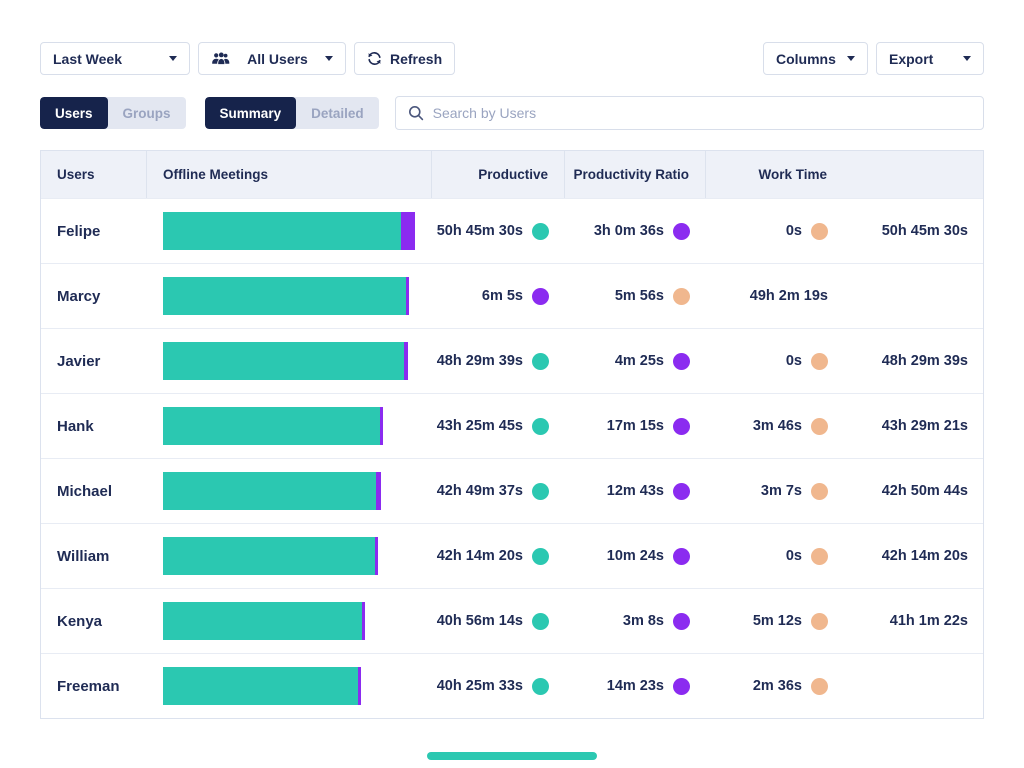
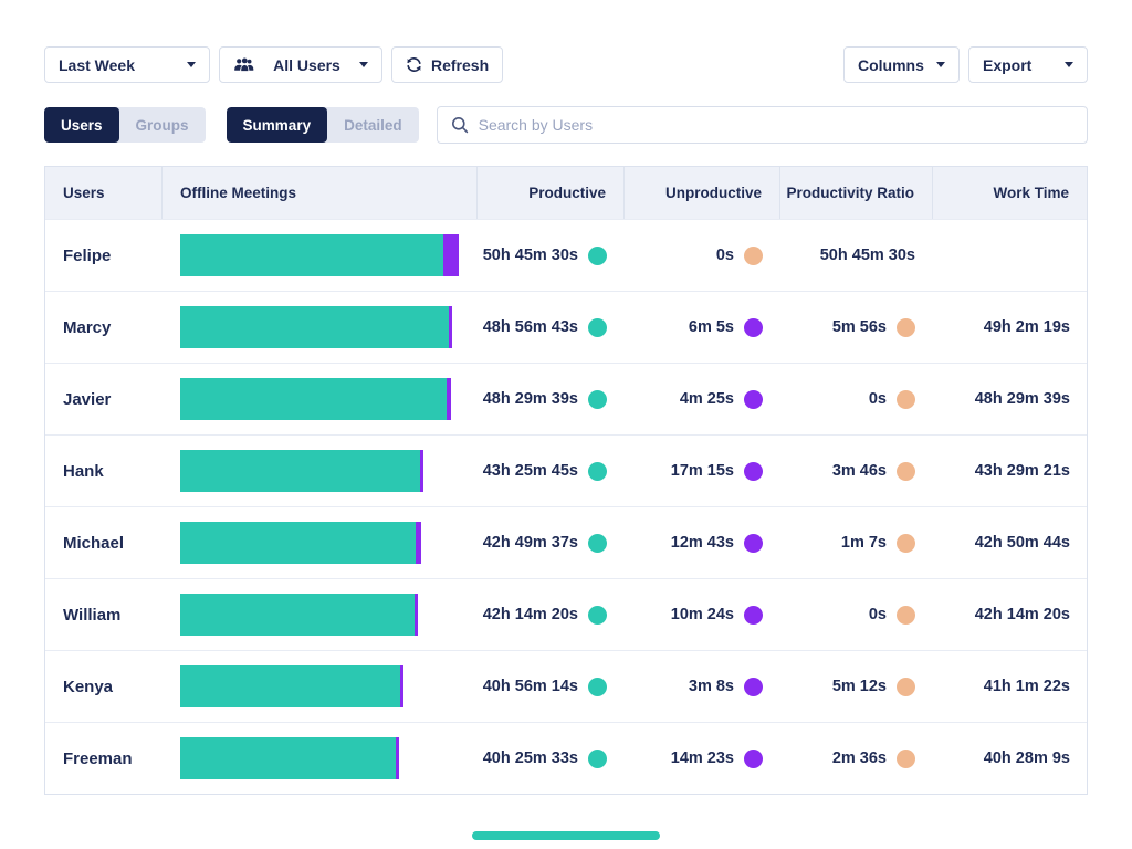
  Last Week
  All Users
  Refresh
  Columns
  Export
  Users
  Groups
  Summary
  Detailed
  Search by Users
  Users
  Offline Meetings
  Productive
+ Unproductive
  Productivity Ratio
  Work Time
  Felipe
  50h 45m 30s
- 3h 0m 36s
  0s
  50h 45m 30s
  Marcy
+ 48h 56m 43s
  6m 5s
  5m 56s
  49h 2m 19s
  Javier
  48h 29m 39s
  4m 25s
  0s
  48h 29m 39s
  Hank
  43h 25m 45s
  17m 15s
  3m 46s
  43h 29m 21s
  Michael
  42h 49m 37s
  12m 43s
- 3m 7s
+ 1m 7s
  42h 50m 44s
  William
  42h 14m 20s
  10m 24s
  0s
  42h 14m 20s
  Kenya
  40h 56m 14s
  3m 8s
  5m 12s
  41h 1m 22s
  Freeman
  40h 25m 33s
  14m 23s
  2m 36s
+ 40h 28m 9s
